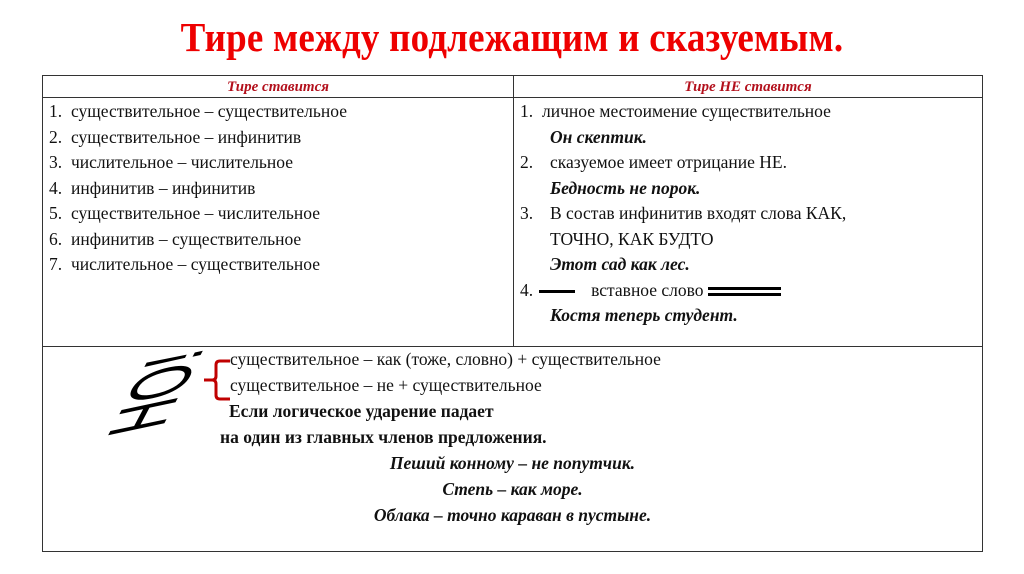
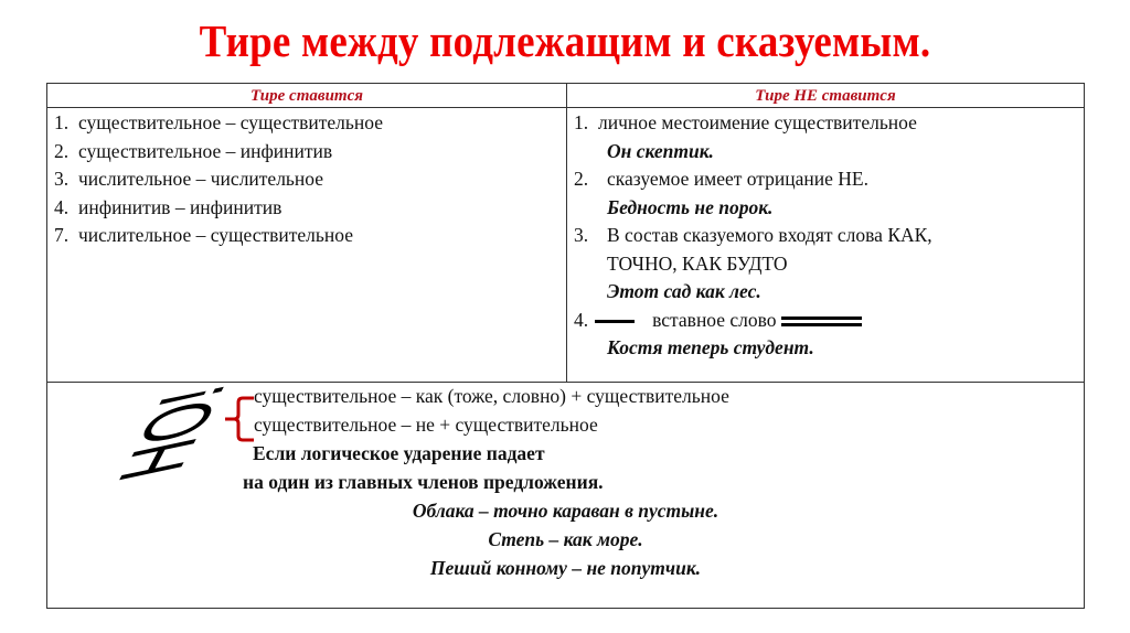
  Тире между подлежащим и сказуемым.
  Тире ставится
  Тире НЕ ставится
  1. существительное – существительное
  2. существительное – инфинитив
  3. числительное – числительное
  4. инфинитив – инфинитив
- 5. существительное – числительное
- 6. инфинитив – существительное
  7. числительное – существительное
  1. личное местоимение существительное
  Он скептик.
  2. сказуемое имеет отрицание НЕ.
  Бедность не порок.
- 3. В состав инфинитив входят слова КАК,
+ 3. В состав сказуемого входят слова КАК,
  ТОЧНО, КАК БУДТО
  Этот сад как лес.
  4. вставное слово
  Костя теперь студент.
  существительное – как (тоже, словно) + существительное
  существительное – не + существительное
  Если логическое ударение падает
  на один из главных членов предложения.
- Пеший конному – не попутчик.
+ Облака – точно караван в пустыне.
  Степь – как море.
- Облака – точно караван в пустыне.
+ Пеший конному – не попутчик.
